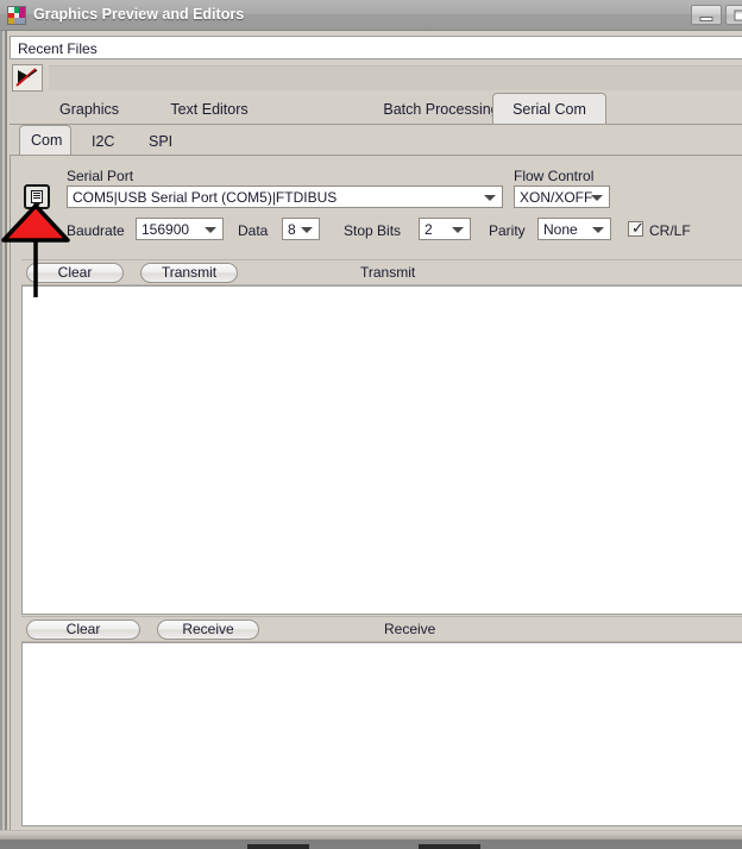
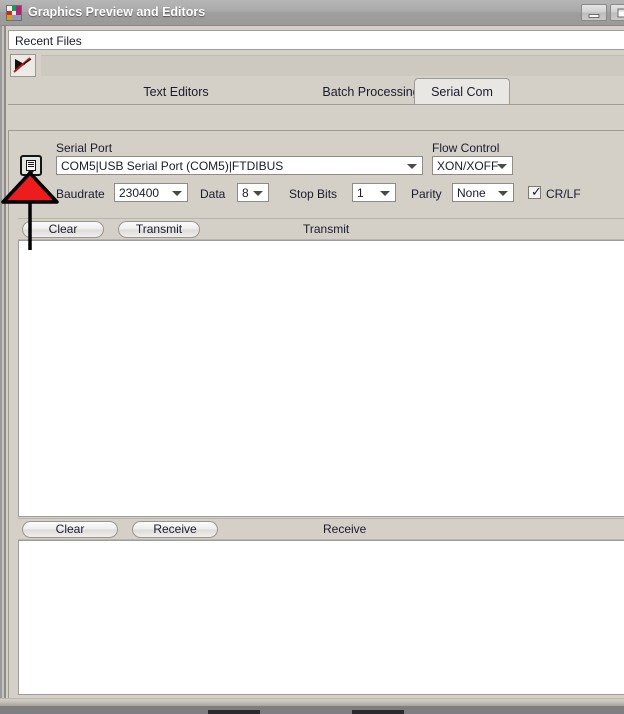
  Graphics Preview and Editors
  Recent Files
- Graphics
  Text Editors
  Batch Processin
  Serial Com
- Com
- I2C
- SPI
  Serial Port
  COM5|USB Serial Port (COM5)|FTDIBUS
  Flow Control
  XON/XOFF
  Baudrate
- 156900
+ 230400
  Data
  8
  Stop Bits
- 2
+ 1
  Parity
  None
  ✓
  CR/LF
  Clear
  Transmit
  Transmit
  Clear
  Receive
  Receive
